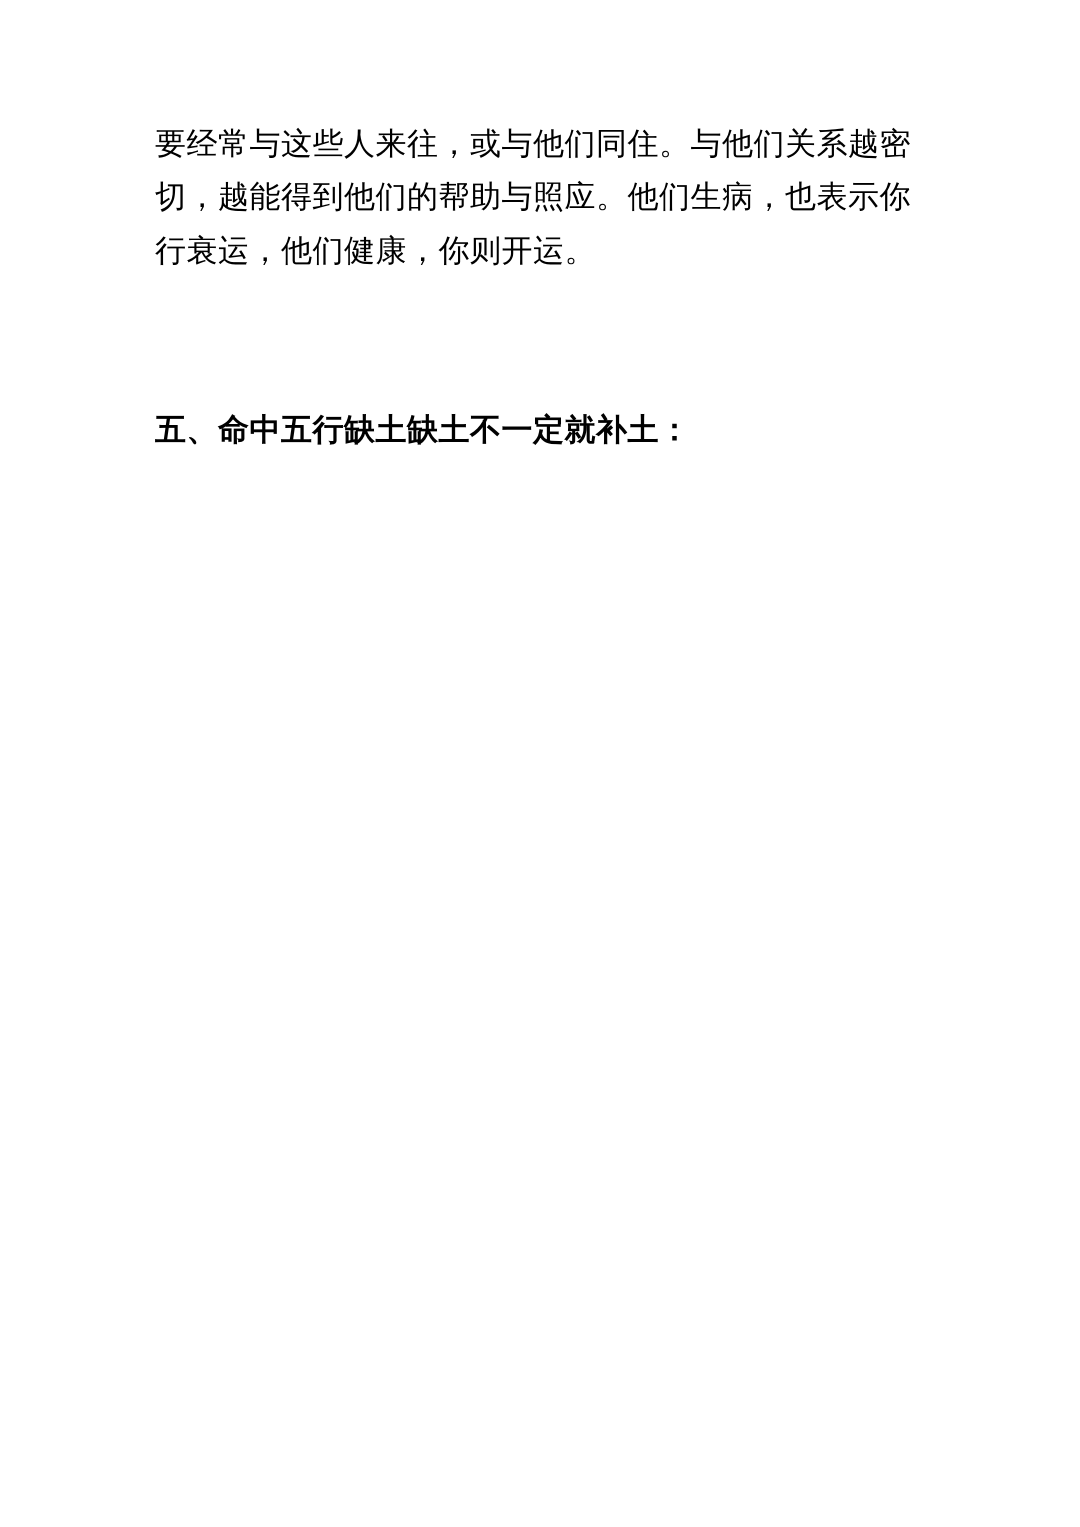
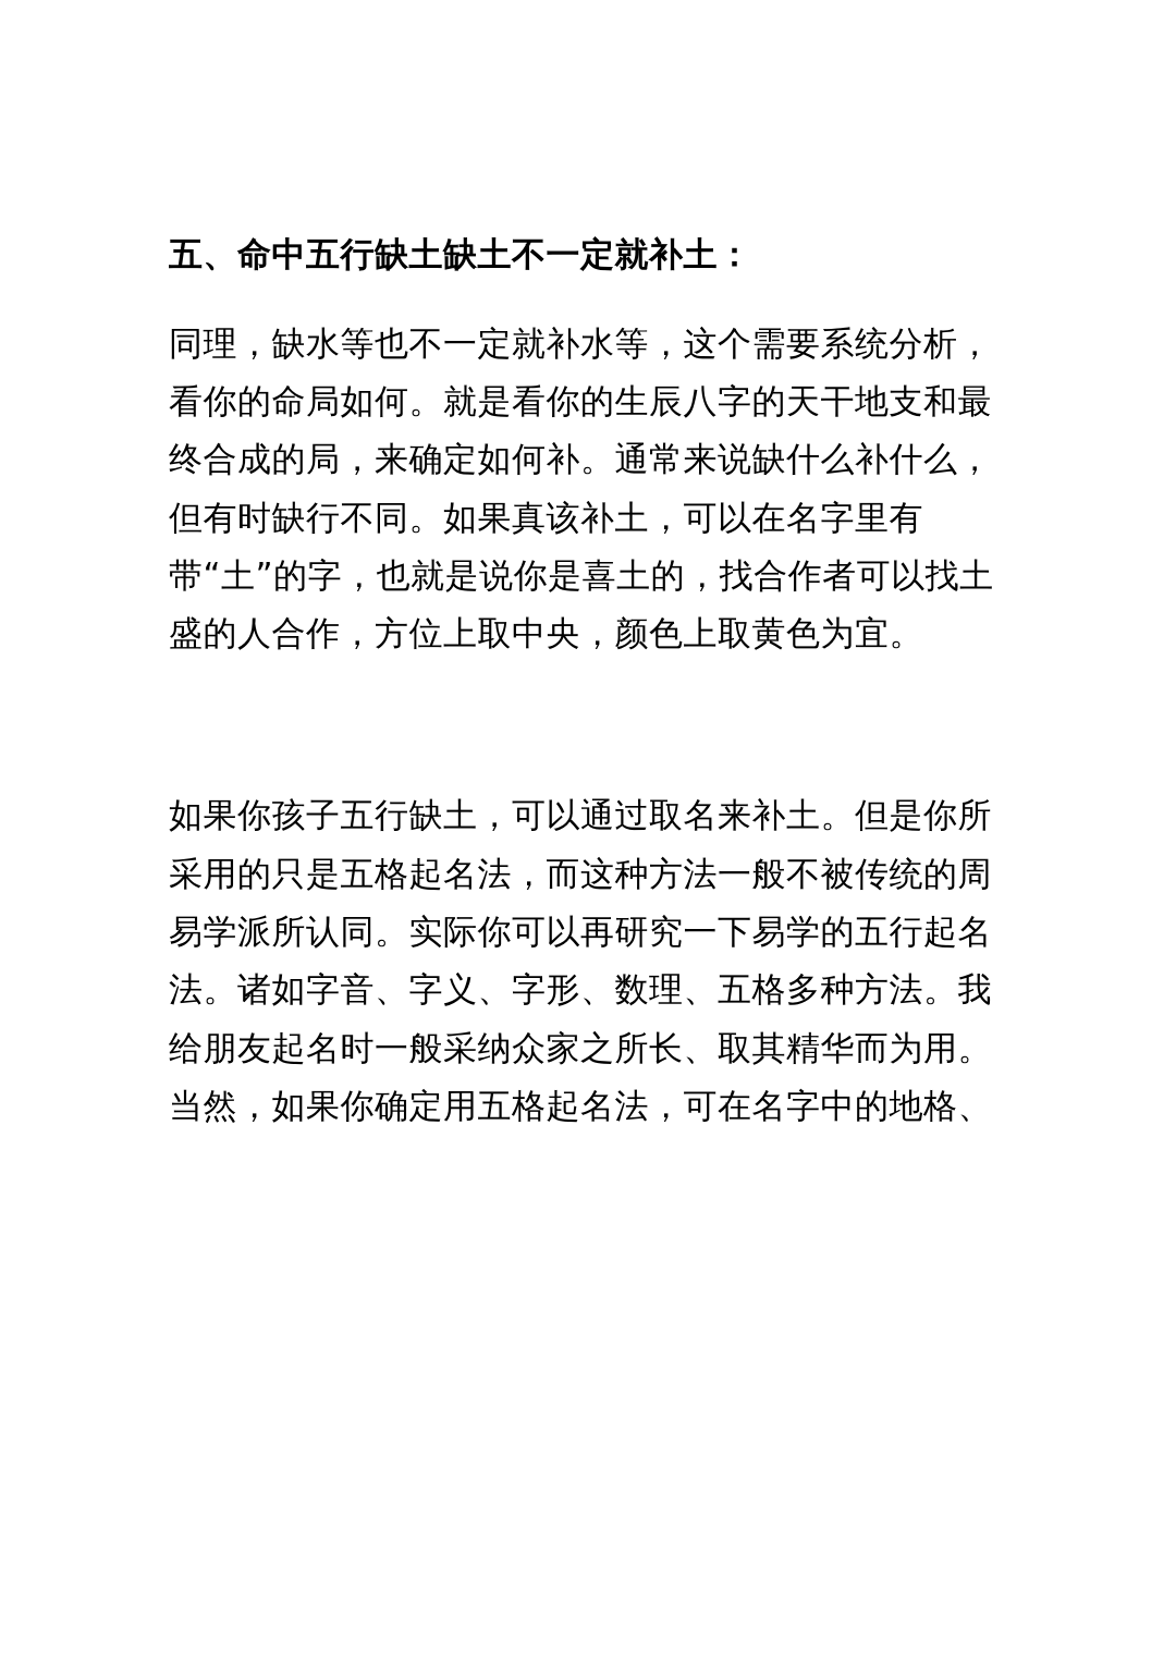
- 要经常与这些人来往，或与他们同住。与他们关系越密切，越能得到他们的帮助与照应。他们生病，也表示你行衰运，他们健康，你则开运。
  五、命中五行缺土缺土不一定就补土：
+ 同理，缺水等也不一定就补水等，这个需要系统分析，看你的命局如何。就是看你的生辰八字的天干地支和最终合成的局，来确定如何补。通常来说缺什么补什么，但有时缺行不同。如果真该补土，可以在名字里有带“土”的字，也就是说你是喜土的，找合作者可以找土盛的人合作，方位上取中央，颜色上取黄色为宜。
+ 如果你孩子五行缺土，可以通过取名来补土。但是你所采用的只是五格起名法，而这种方法一般不被传统的周易学派所认同。实际你可以再研究一下易学的五行起名法。诸如字音、字义、字形、数理、五格多种方法。我给朋友起名时一般采纳众家之所长、取其精华而为用。当然，如果你确定用五格起名法，可在名字中的地格、
